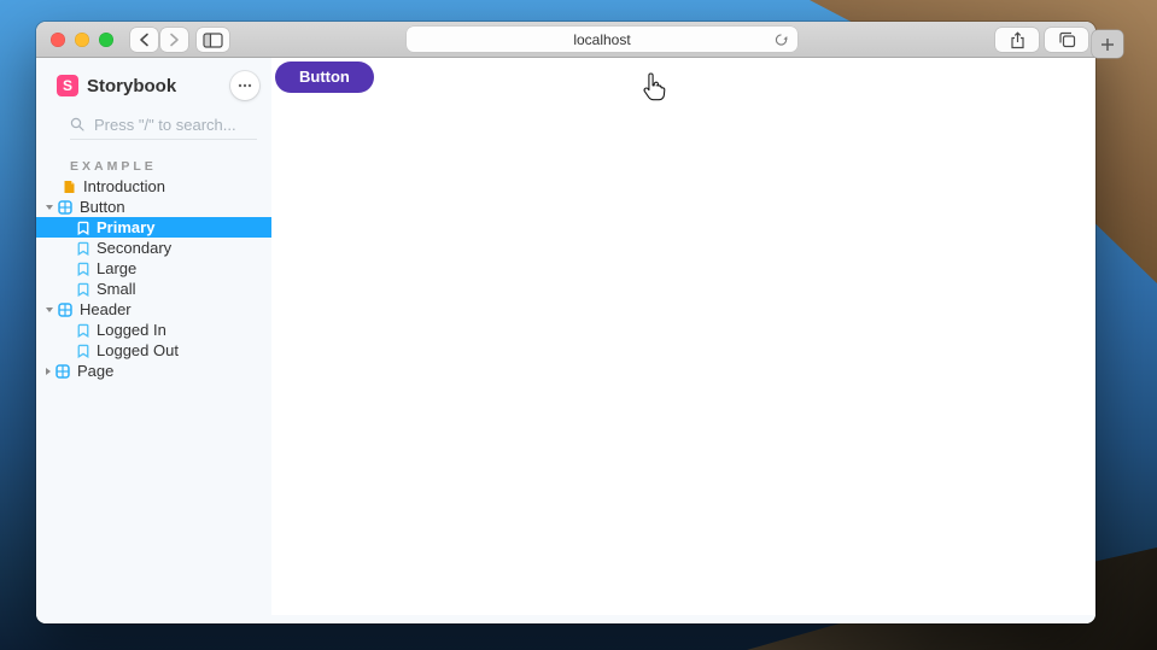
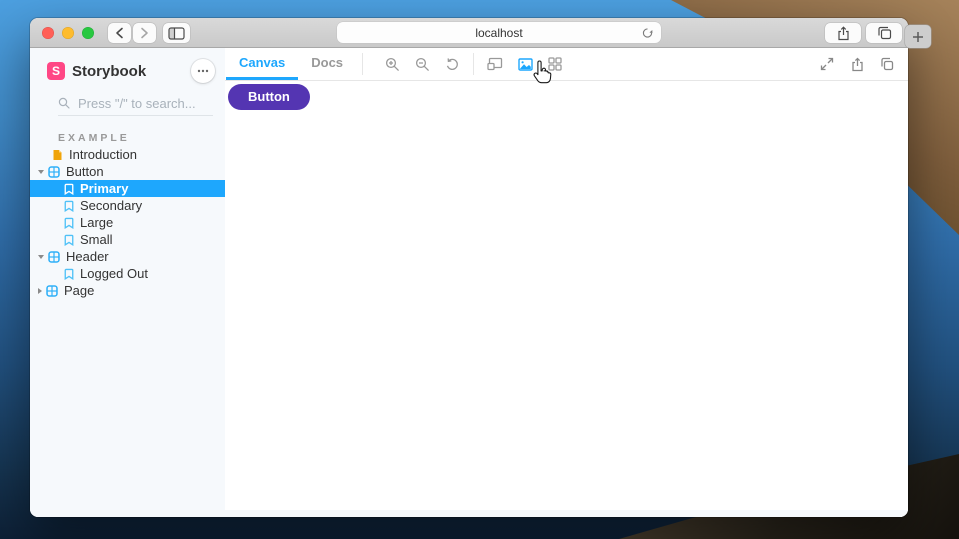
  localhost
  S
  Storybook
  Press "/" to search...
  EXAMPLE
  Introduction
  Button
  Primary
  Secondary
  Large
  Small
  Header
- Logged In
  Logged Out
  Page
+ Canvas
+ Docs
  Button
